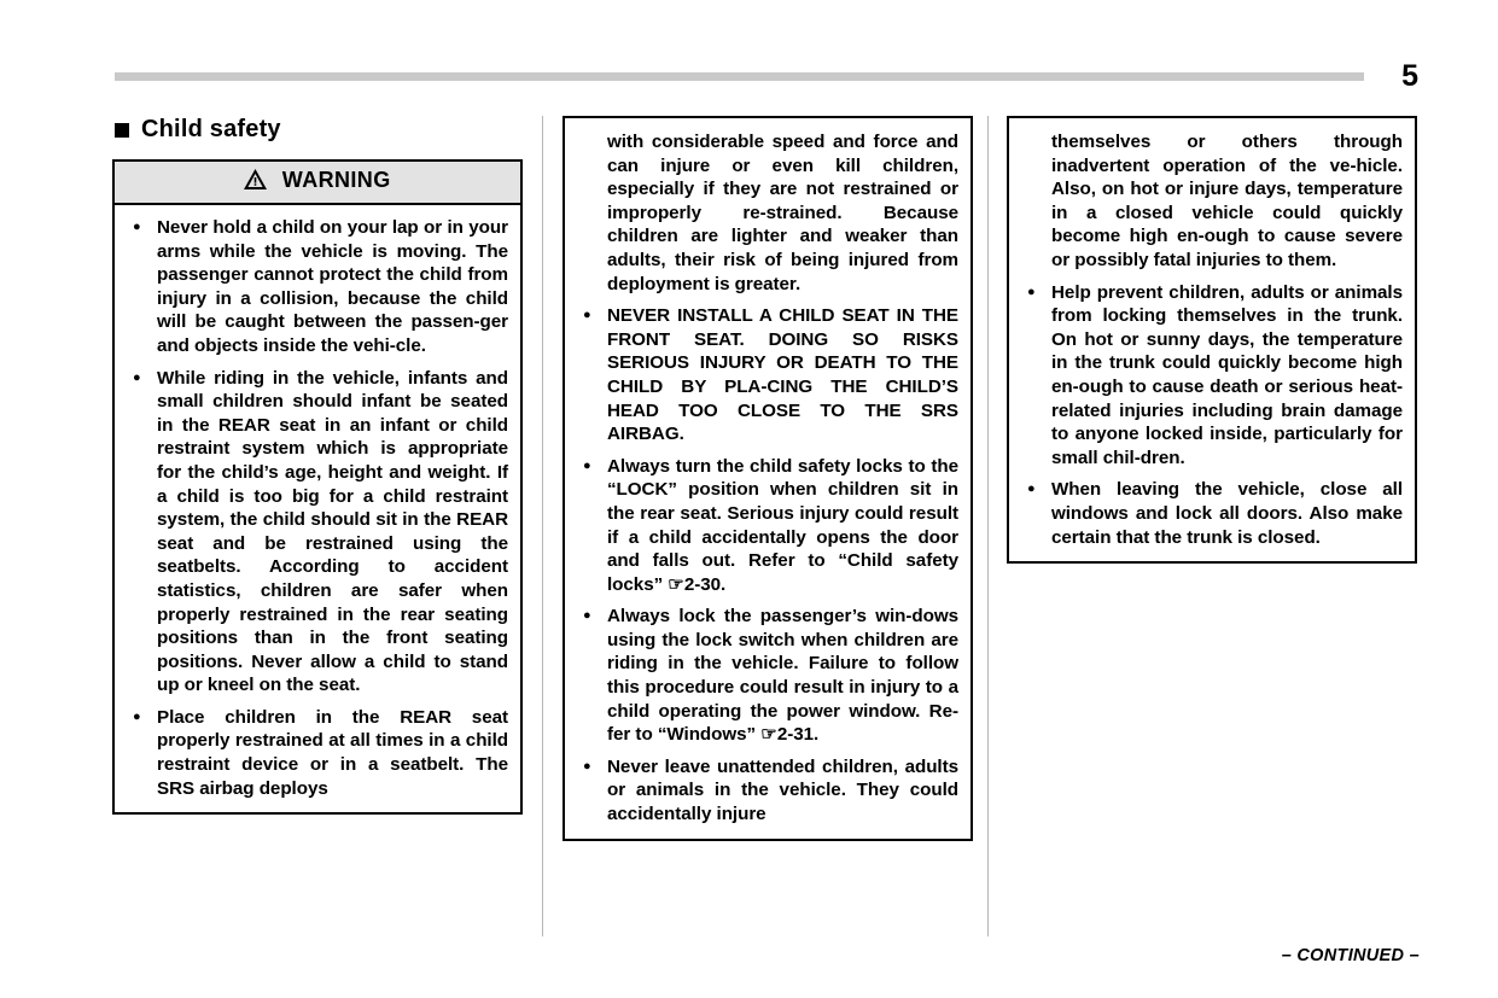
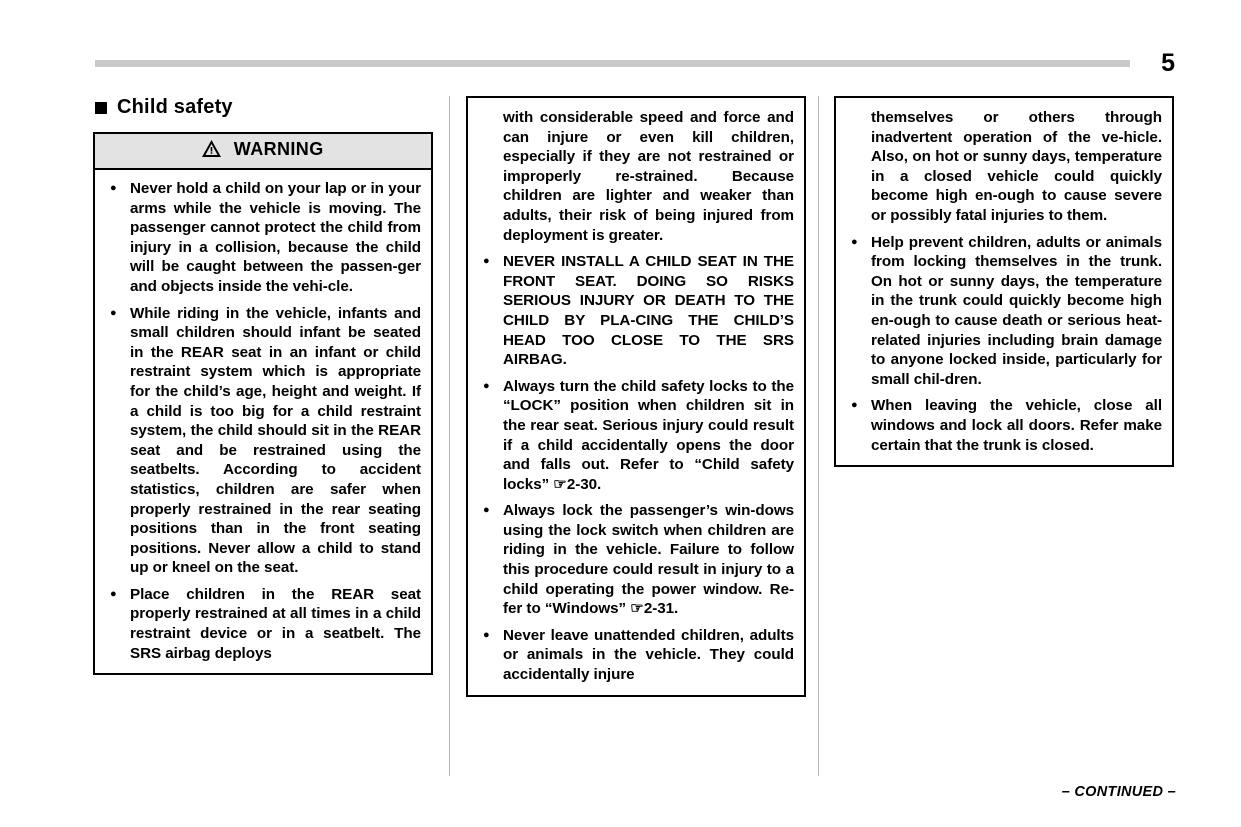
  5
  Child safety
  WARNING
  Never hold a child on your lap or in your arms while the vehicle is moving. The passenger cannot protect the child from injury in a collision, because the child will be caught between the passen-ger and objects inside the vehi-cle.
  While riding in the vehicle, infants and small children should infant be seated in the REAR seat in an infant or child restraint system which is appropriate for the child’s age, height and weight. If a child is too big for a child restraint system, the child should sit in the REAR seat and be restrained using the seatbelts. According to accident statistics, children are safer when properly restrained in the rear seating positions than in the front seating positions. Never allow a child to stand up or kneel on the seat.
  Place children in the REAR seat properly restrained at all times in a child restraint device or in a seatbelt. The SRS airbag deploys
  with considerable speed and force and can injure or even kill children, especially if they are not restrained or improperly re-strained. Because children are lighter and weaker than adults, their risk of being injured from deployment is greater.
  NEVER INSTALL A CHILD SEAT IN THE FRONT SEAT. DOING SO RISKS SERIOUS INJURY OR DEATH TO THE CHILD BY PLA-CING THE CHILD’S HEAD TOO CLOSE TO THE SRS AIRBAG.
  Always turn the child safety locks to the “LOCK” position when children sit in the rear seat. Serious injury could result if a child accidentally opens the door and falls out. Refer to “Child safety locks” ☞2-30.
  Always lock the passenger’s win-dows using the lock switch when children are riding in the vehicle. Failure to follow this procedure could result in injury to a child operating the power window. Re-fer to “Windows” ☞2-31.
  Never leave unattended children, adults or animals in the vehicle. They could accidentally injure
- themselves or others through inadvertent operation of the ve-hicle. Also, on hot or injure days, temperature in a closed vehicle could quickly become high en-ough to cause severe or possibly fatal injuries to them.
+ themselves or others through inadvertent operation of the ve-hicle. Also, on hot or sunny days, temperature in a closed vehicle could quickly become high en-ough to cause severe or possibly fatal injuries to them.
  Help prevent children, adults or animals from locking themselves in the trunk. On hot or sunny days, the temperature in the trunk could quickly become high en-ough to cause death or serious heat-related injuries including brain damage to anyone locked inside, particularly for small chil-dren.
- When leaving the vehicle, close all windows and lock all doors. Also make certain that the trunk is closed.
+ When leaving the vehicle, close all windows and lock all doors. Refer make certain that the trunk is closed.
  – CONTINUED –
